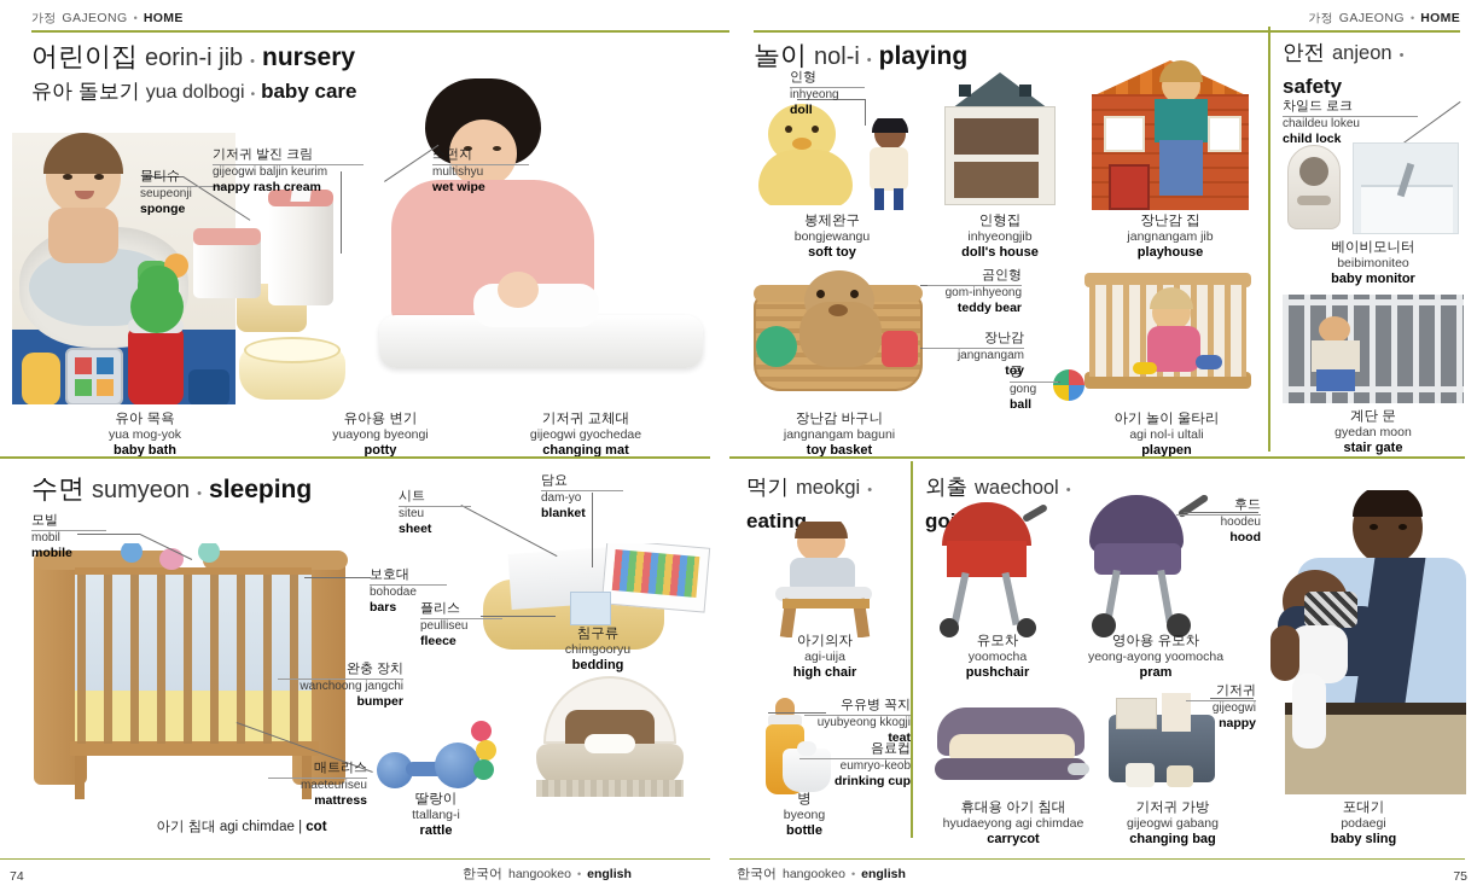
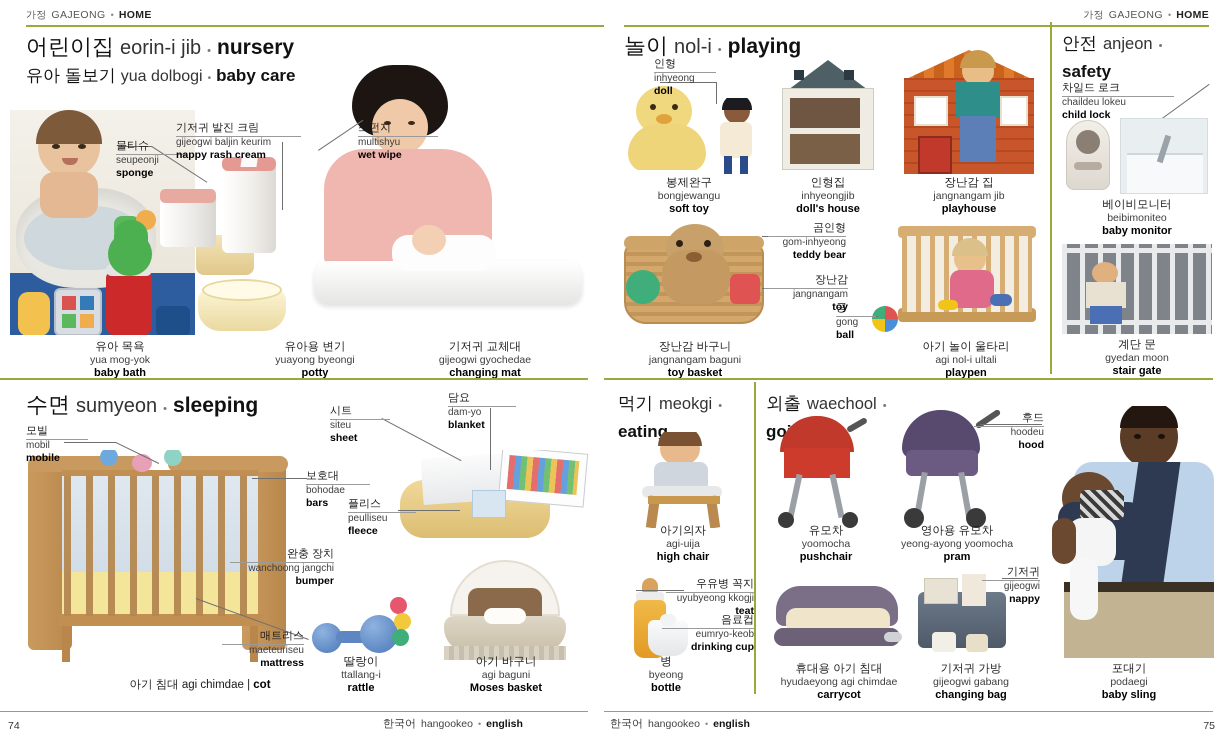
  가정
  GAJEONG
  •
  HOME
  어린이집
  eorin-i jib
  •
  nursery
  유아 돌보기
  yua dolbogi
  •
  baby care
  물티슈
  seupeonji
  sponge
  기저귀 발진 크림
  gijeogwi baljin keurim
  nappy rash cream
  스펀지
  multishyu
  wet wipe
  유아 목욕
  yua mog-yok
  baby bath
  유아용 변기
  yuayong byeongi
  potty
  기저귀 교체대
  gijeogwi gyochedae
  changing mat
  수면
  sumyeon
  •
  sleeping
  모빌
  mobil
  mobile
  보호대
  bohodae
  bars
  완충 장치
  wanchoong jangchi
  bumper
  매트리스
  maeteuriseu
  mattress
  시트
  siteu
  sheet
  담요
  dam-yo
  blanket
  플리스
  peulliseu
  fleece
- 침구류
- chimgooryu
- bedding
  딸랑이
  ttallang-i
  rattle
+ 아기 바구니
+ agi baguni
+ Moses basket
  아기 침대 agi chimdae | cot
  74
  한국어
  hangookeo
  •
  english
  가정
  GAJEONG
  •
  HOME
  놀이
  nol-i
  •
  playing
  봉제완구
  bongjewangu
  soft toy
  인형집
  inhyeongjib
  doll's house
  장난감 집
  jangnangam jib
  playhouse
  인형
  inhyeong
  doll
  곰인형
  gom-inhyeong
  teddy bear
  장난감
  jangnangam
  toy
  공
  gong
  ball
  장난감 바구니
  jangnangam baguni
  toy basket
  아기 놀이 울타리
  agi nol-i ultali
  playpen
  안전
  anjeon
  •
  safety
  차일드 로크
  chaildeu lokeu
  child lock
  베이비모니터
  beibimoniteo
  baby monitor
  계단 문
  gyedan moon
  stair gate
  먹기
  meokgi
  •
  eatin
  아기의자
  agi-uija
  high chair
  우유병 꼭지
  uyubyeong kkogji
  teat
  음료컵
  eumryo-keob
  drinking cup
  병
  byeong
  bottle
  외출
  waechool
  •
  유모차
  yoomocha
  pushchair
  영아용 유모차
  yeong-ayong yoomocha
  pram
  휴대용 아기 침대
  hyudaeyong agi chimdae
  carrycot
  기저귀 가방
  gijeogwi gabang
  changing bag
  후드
  hoodeu
  hood
  기저귀
  gijeogwi
  nappy
  포대기
  podaegi
  baby sling
  한국어
  hangookeo
  •
  english
  75
